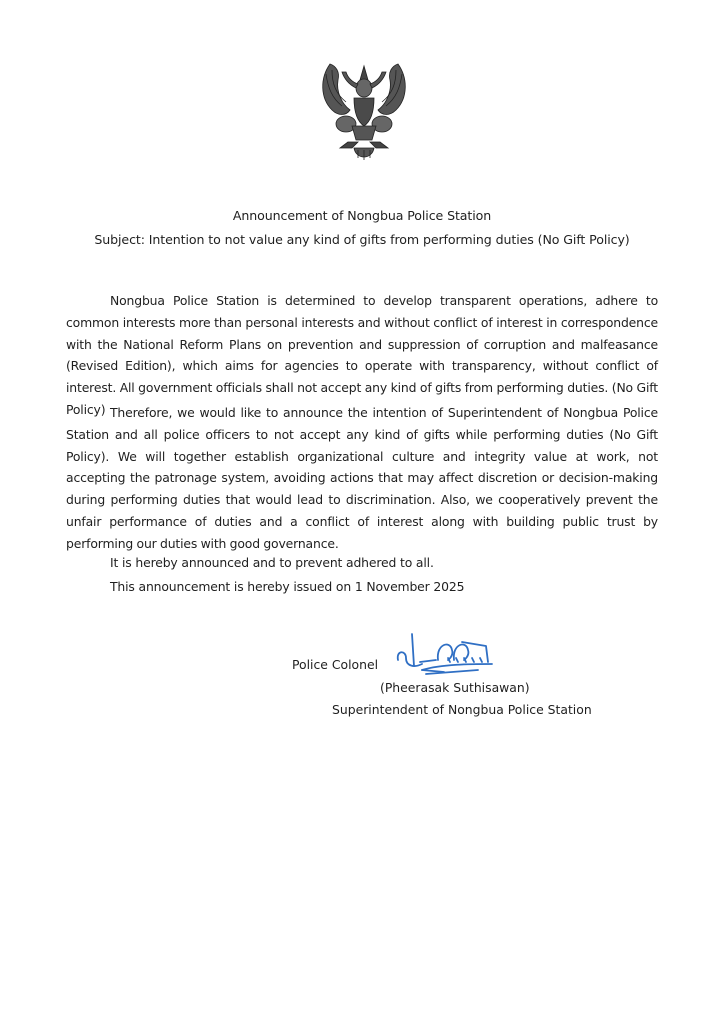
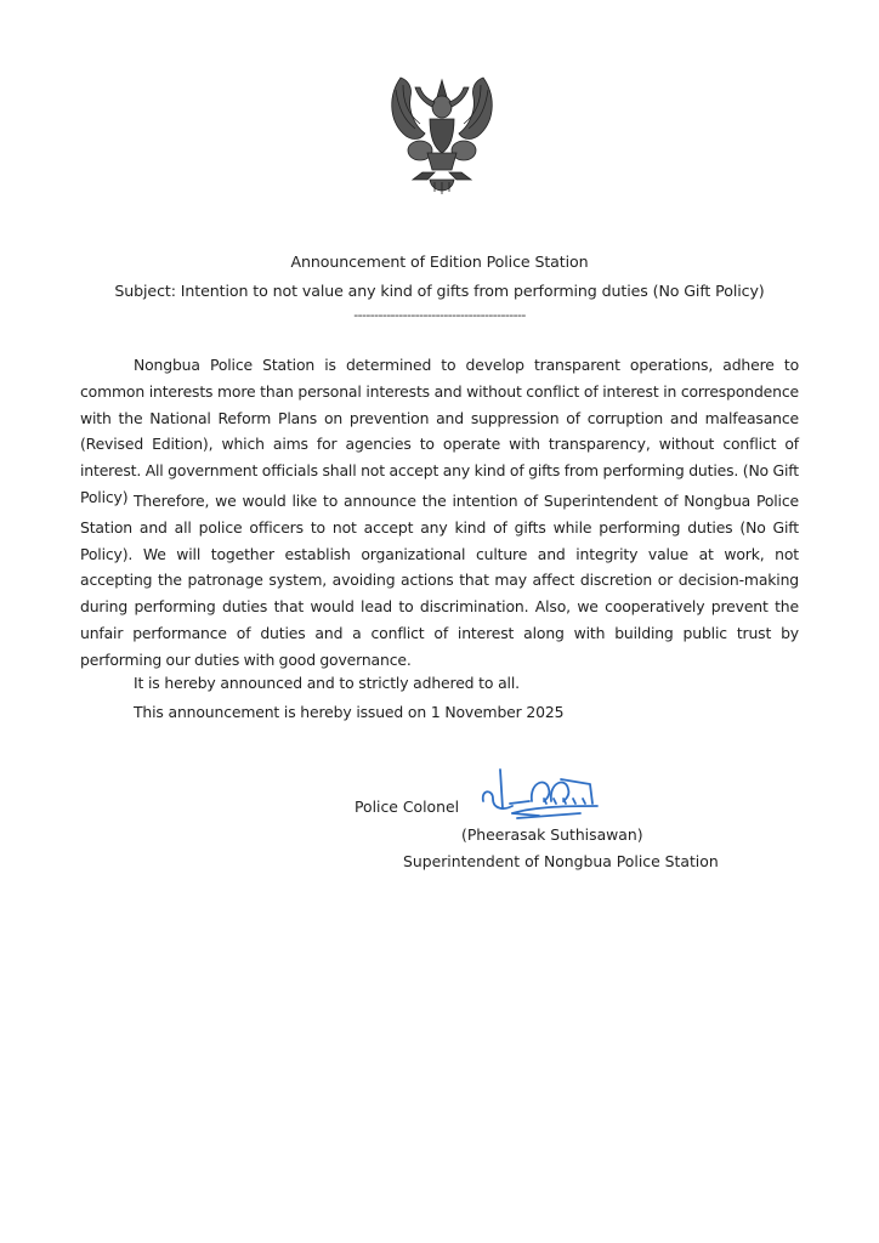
- Announcement of Nongbua Police Station
+ Announcement of Edition Police Station
  Subject: Intention to not value any kind of gifts from performing duties (No Gift Policy)
+ ------------------------------------------
  Nongbua Police Station is determined to develop transparent operations, adhere to common interests more than personal interests and without conflict of interest in correspondence with the National Reform Plans on prevention and suppression of corruption and malfeasance (Revised Edition), which aims for agencies to operate with transparency, without conflict of interest. All government officials shall not accept any kind of gifts from performing duties. (No Gift Policy)
  Therefore, we would like to announce the intention of Superintendent of Nongbua Police Station and all police officers to not accept any kind of gifts while performing duties (No Gift Policy). We will together establish organizational culture and integrity value at work, not accepting the patronage system, avoiding actions that may affect discretion or decision-making during performing duties that would lead to discrimination. Also, we cooperatively prevent the unfair performance of duties and a conflict of interest along with building public trust by performing our duties with good governance.
- It is hereby announced and to prevent adhered to all.
+ It is hereby announced and to strictly adhered to all.
  This announcement is hereby issued on 1 November 2025
  Police Colonel
  (Pheerasak Suthisawan)
  Superintendent of Nongbua Police Station
